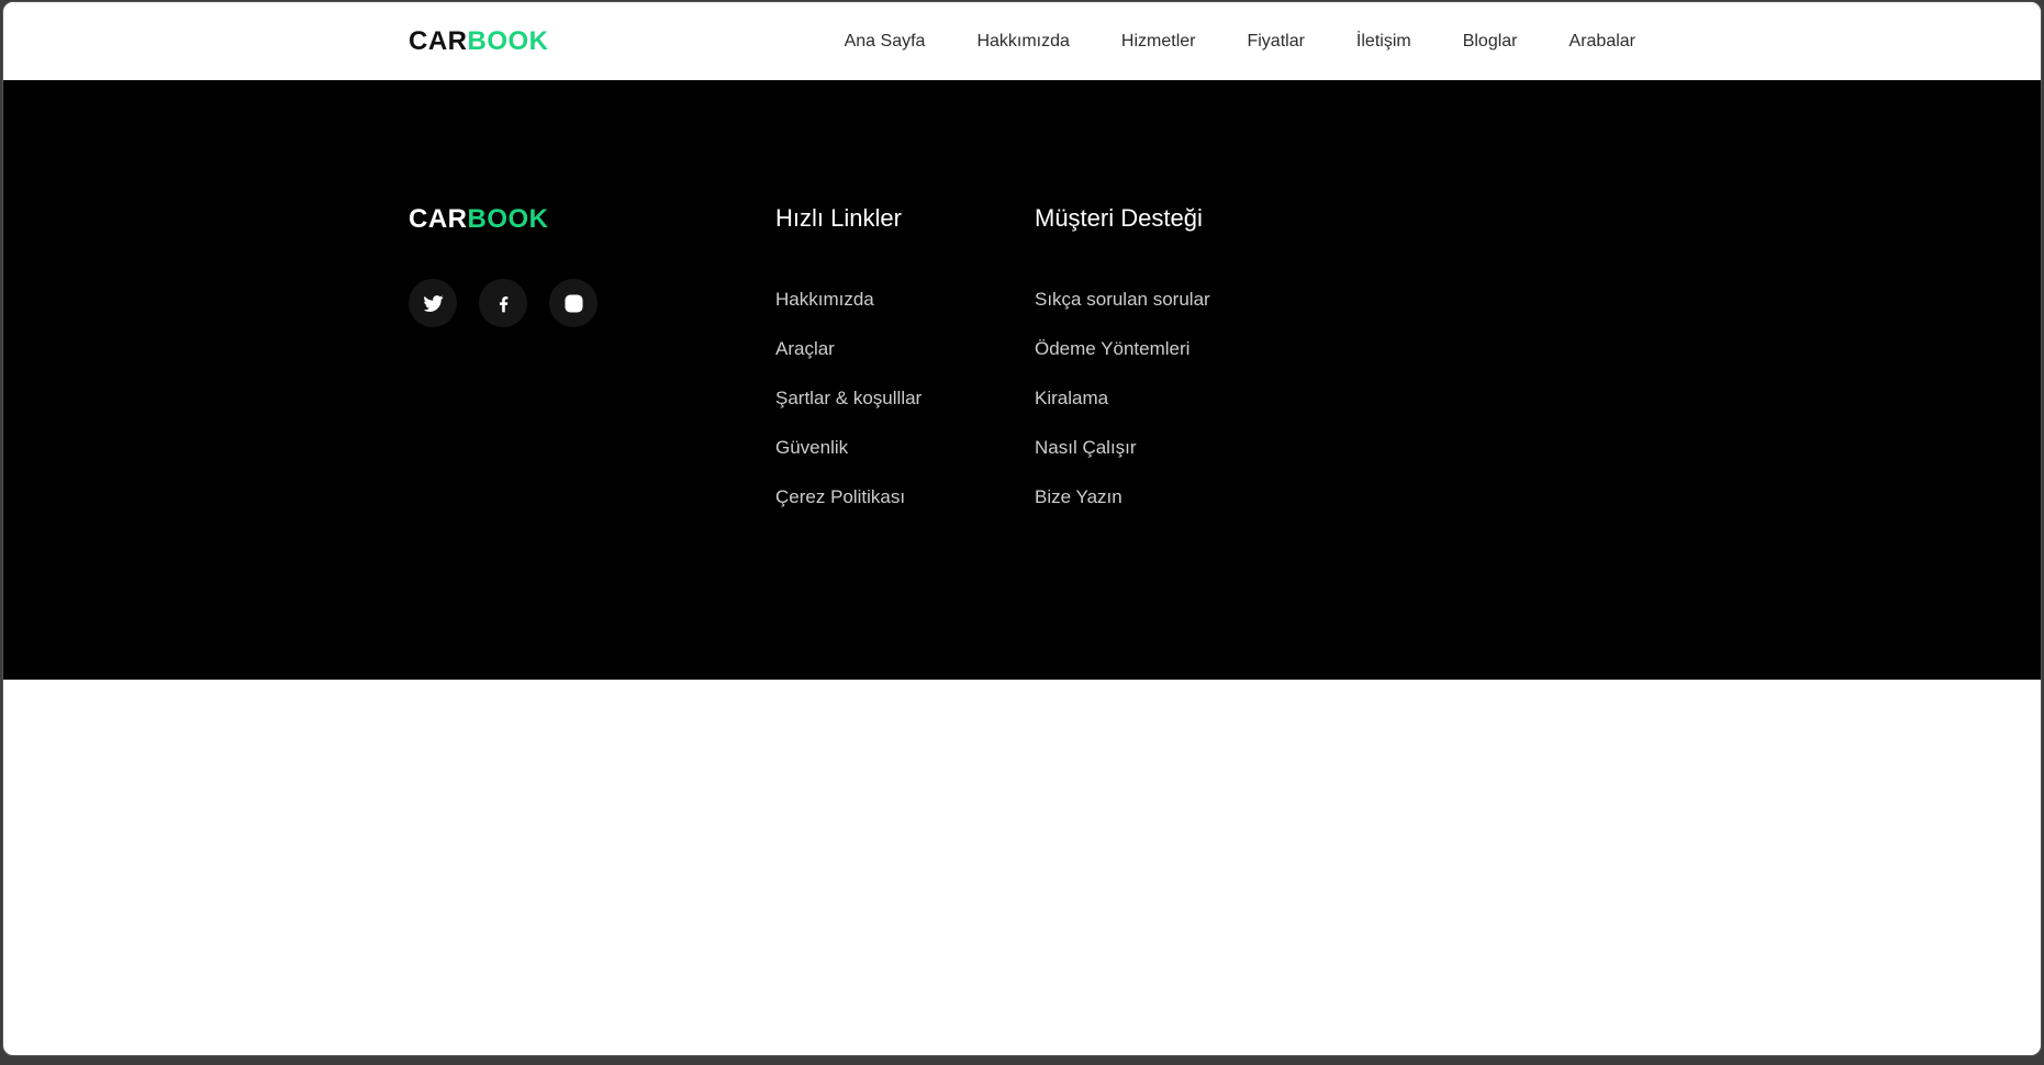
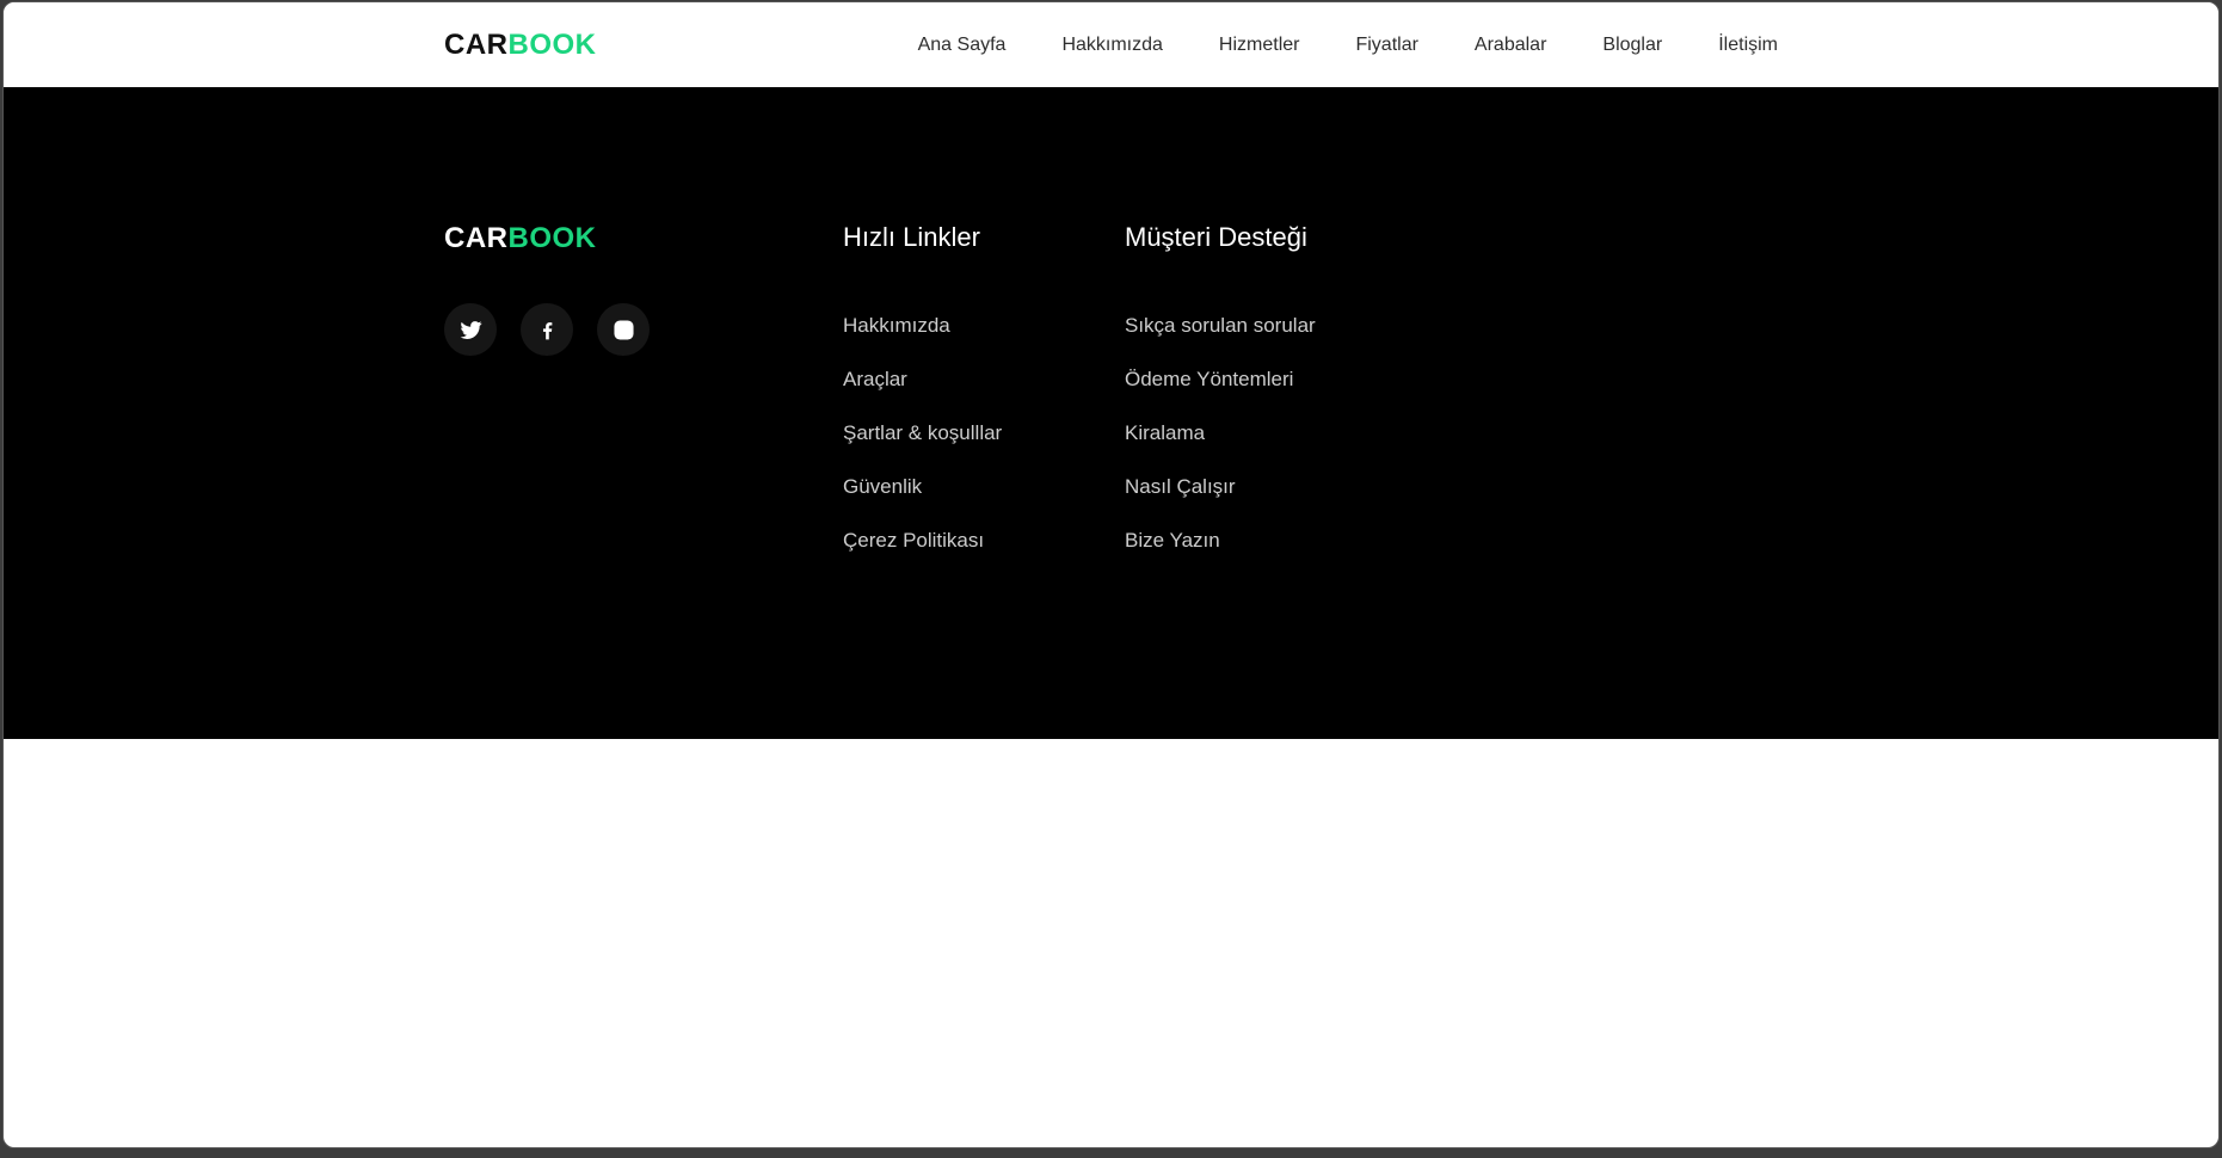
  CARBOOK
  Ana Sayfa
  Hakkımızda
  Hizmetler
  Fiyatlar
- İletişim
+ Arabalar
  Bloglar
- Arabalar
+ İletişim
  CARBOOK
  Hızlı Linkler
  Hakkımızda
  Araçlar
  Şartlar & koşulllar
  Güvenlik
  Çerez Politikası
  Müşteri Desteği
  Sıkça sorulan sorular
  Ödeme Yöntemleri
  Kiralama
  Nasıl Çalışır
  Bize Yazın
